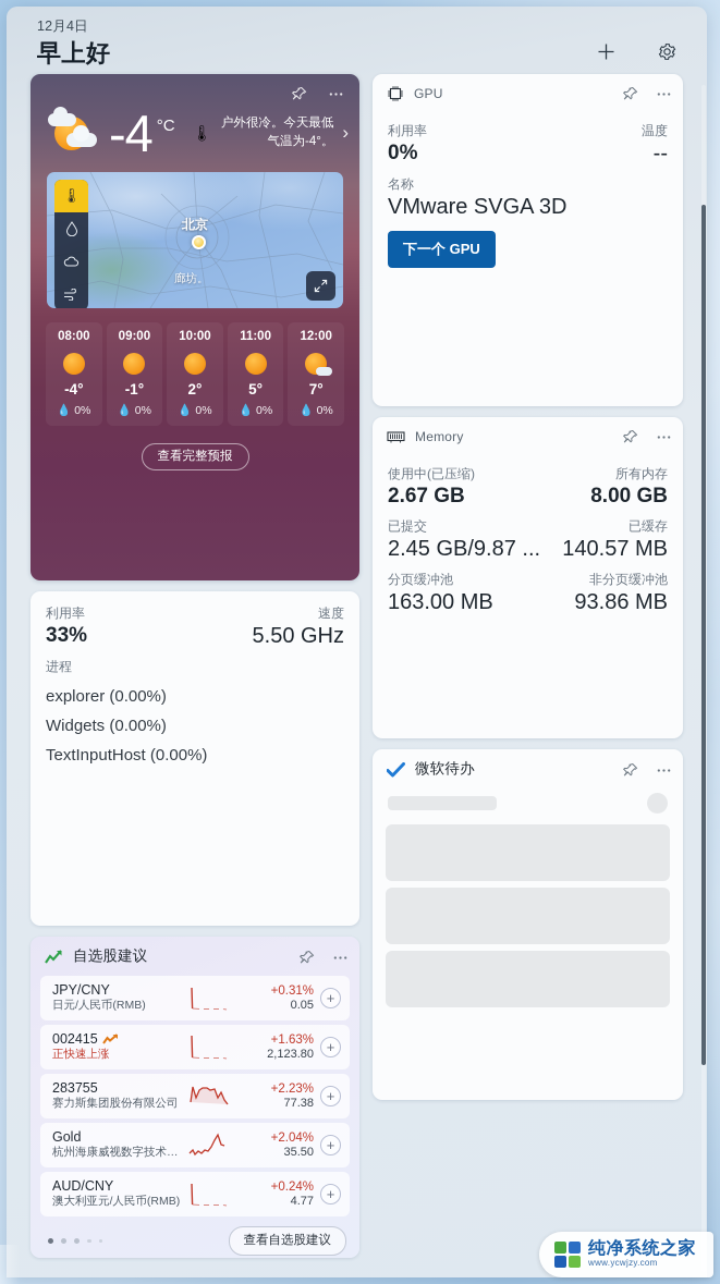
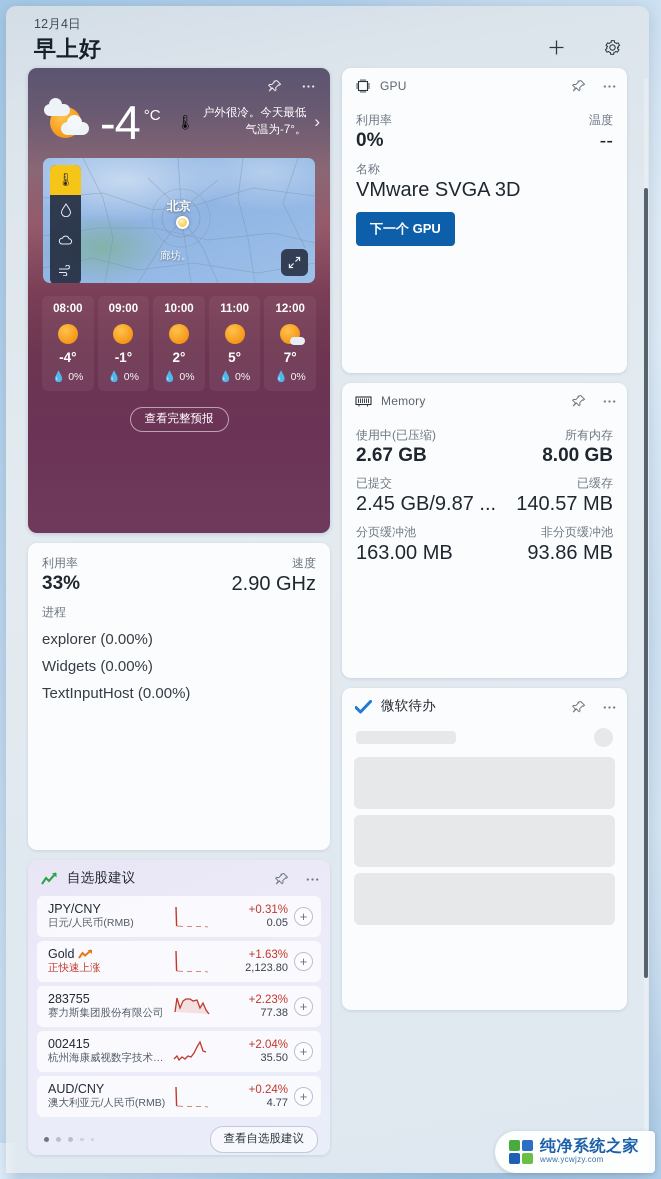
  12月4日
  早上好
  -4
  °C
  🌡
- 户外很冷。今天最低气温为-4°。
+ 户外很冷。今天最低气温为-7°。
  ›
  🌡
  北京
  廊坊。
  08:00
  -4°
  💧 0%
  09:00
  -1°
  💧 0%
  10:00
  2°
  💧 0%
  11:00
  5°
  💧 0%
  12:00
  7°
  💧 0%
  查看完整预报
  利用率
  速度
  33%
- 5.50 GHz
+ 2.90 GHz
  进程
  explorer (0.00%)
  Widgets (0.00%)
  TextInputHost (0.00%)
  自选股建议
  JPY/CNY
  日元/人民币(RMB)
  +0.31%
  0.05
  +
- 002415
+ Gold
  正快速上涨
  +1.63%
  2,123.80
  +
  283755
  赛力斯集团股份有限公司
  +2.23%
  77.38
  +
- Gold
+ 002415
  杭州海康威视数字技术股
  +2.04%
  35.50
  +
  AUD/CNY
  澳大利亚元/人民币(RMB)
  +0.24%
  4.77
  +
  查看自选股建议
  GPU
  利用率
  温度
  0%
  --
  名称
  VMware SVGA 3D
  下一个 GPU
  Memory
  使用中(已压缩)
  所有内存
  2.67 GB
  8.00 GB
  已提交
  已缓存
  2.45 GB/9.87 ...
  140.57 MB
  分页缓冲池
  非分页缓冲池
  163.00 MB
  93.86 MB
  微软待办
  纯净系统之家
  www.ycwjzy.com
